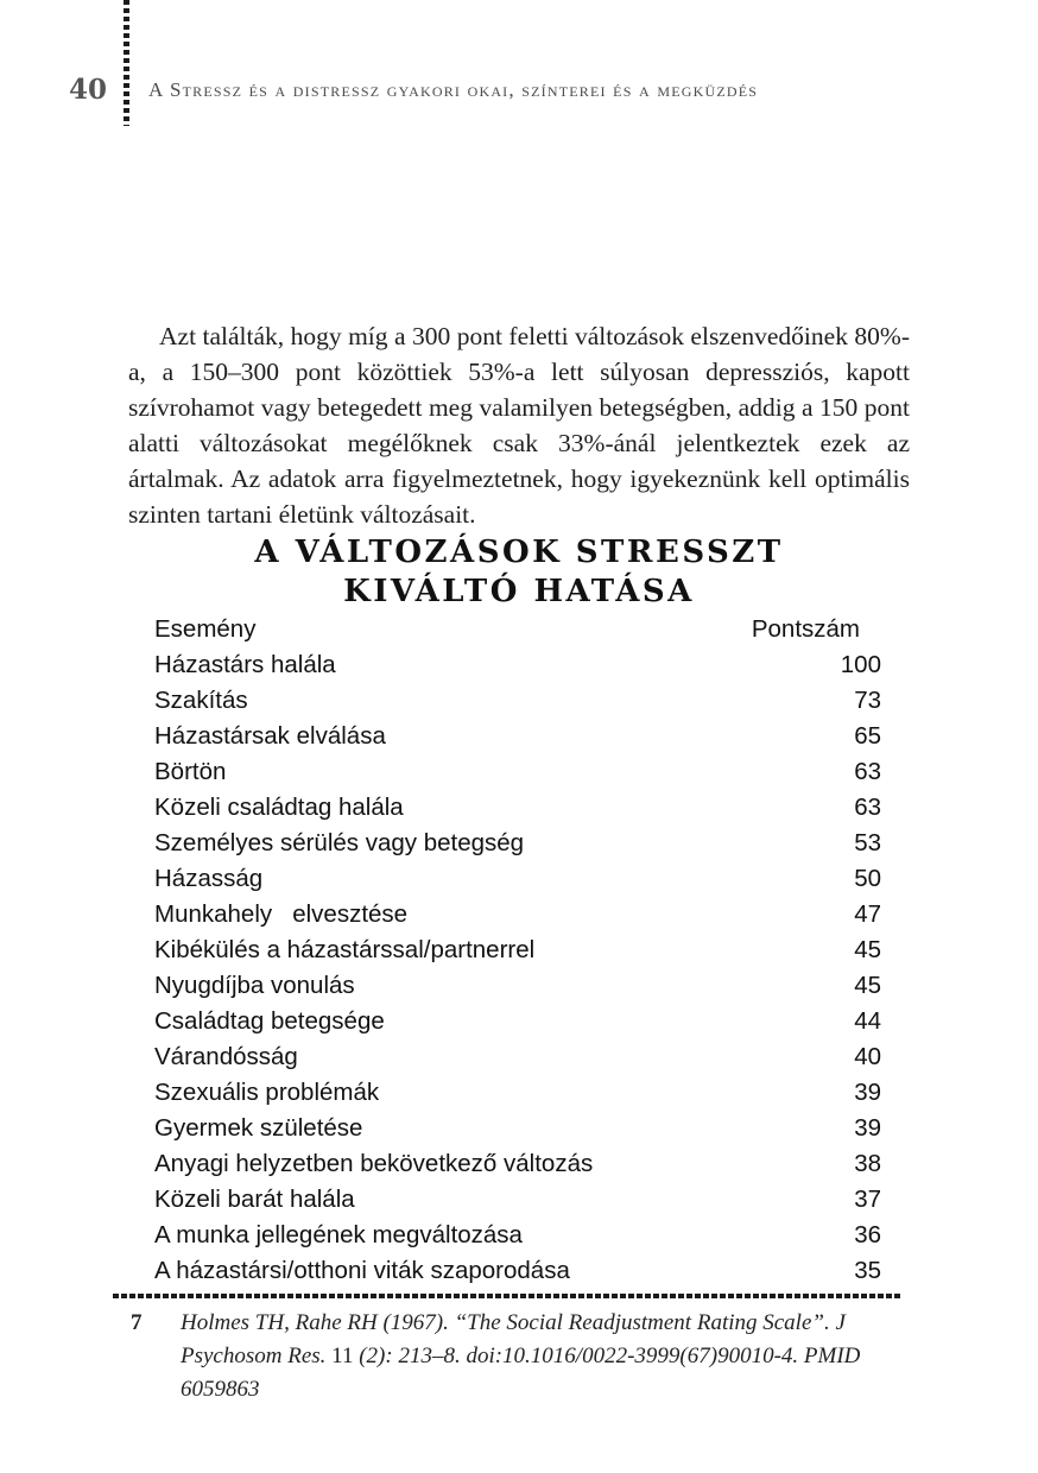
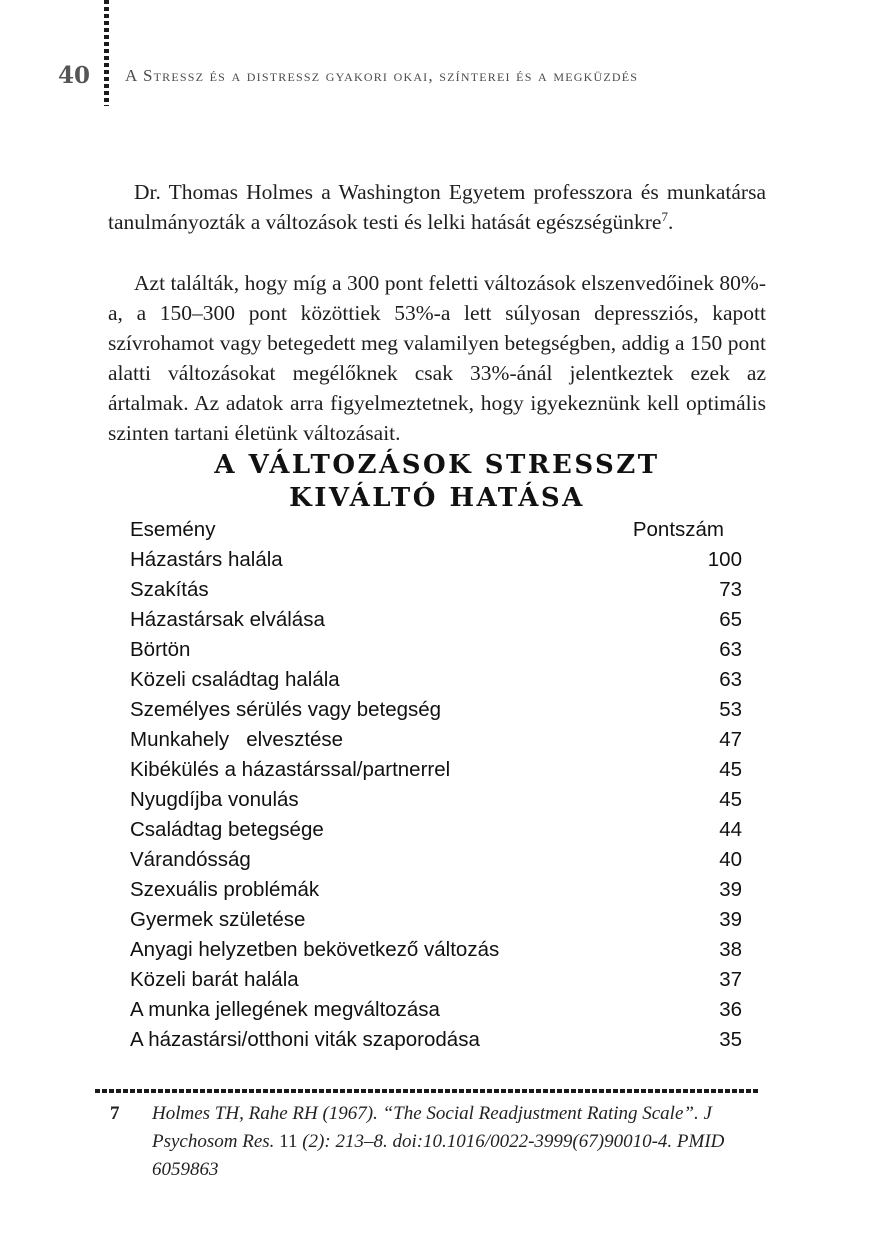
  40
  A Stressz és a distressz gyakori okai, színterei és a megküzdés
+ Dr. Thomas Holmes a Washington Egyetem professzora és munkatársa tanulmányozták a változások testi és lelki hatását egészségünkre7.
  Azt találták, hogy míg a 300 pont feletti változások elszenvedőinek 80%-a, a 150–300 pont közöttiek 53%-a lett súlyosan depressziós, kapott szívrohamot vagy betegedett meg valamilyen betegségben, addig a 150 pont alatti változásokat megélőknek csak 33%-ánál jelentkeztek ezek az ártalmak. Az adatok arra figyelmeztetnek, hogy igyekeznünk kell optimális szinten tartani életünk változásait.
  A VÁLTOZÁSOK STRESSZT
  KIVÁLTÓ HATÁSA
  Esemény
  Pontszám
  Házastárs halála
  100
  Szakítás
  73
  Házastársak elválása
  65
  Börtön
  63
  Közeli családtag halála
  63
  Személyes sérülés vagy betegség
  53
- Házasság
- 50
  Munkahely elvesztése
  47
  Kibékülés a házastárssal/partnerrel
  45
  Nyugdíjba vonulás
  45
  Családtag betegsége
  44
  Várandósság
  40
  Szexuális problémák
  39
  Gyermek születése
  39
  Anyagi helyzetben bekövetkező változás
  38
  Közeli barát halála
  37
  A munka jellegének megváltozása
  36
  A házastársi/otthoni viták szaporodása
  35
  7
  Holmes TH, Rahe RH (1967). “The Social Readjustment Rating Scale”. J Psychosom Res. 11 (2): 213–8. doi:10.1016/0022-3999(67)90010-4. PMID 6059863
